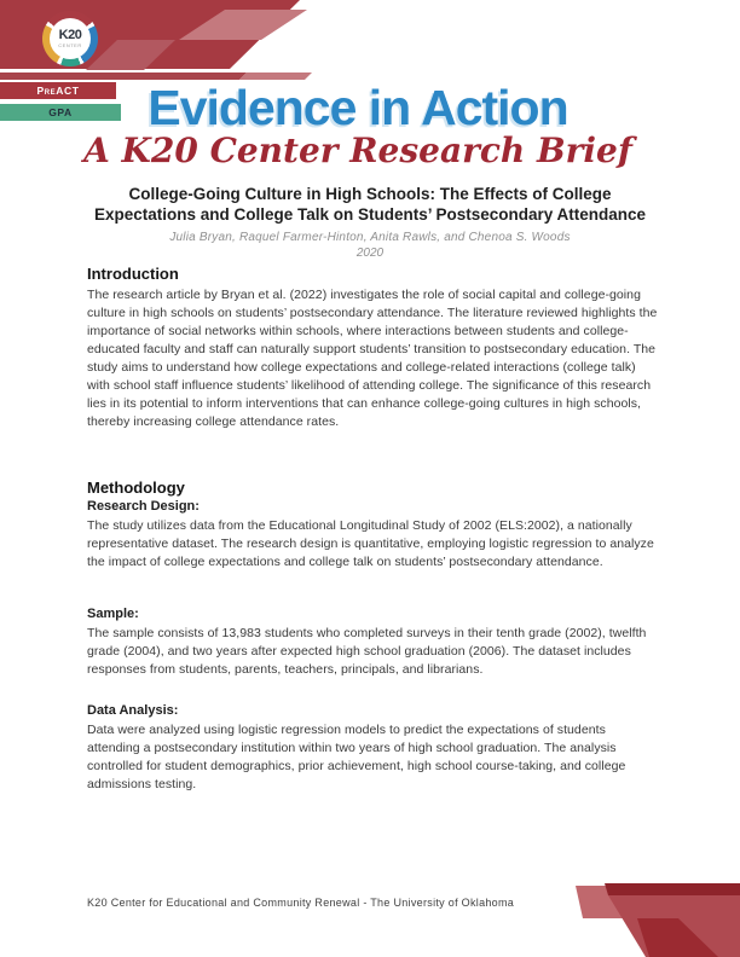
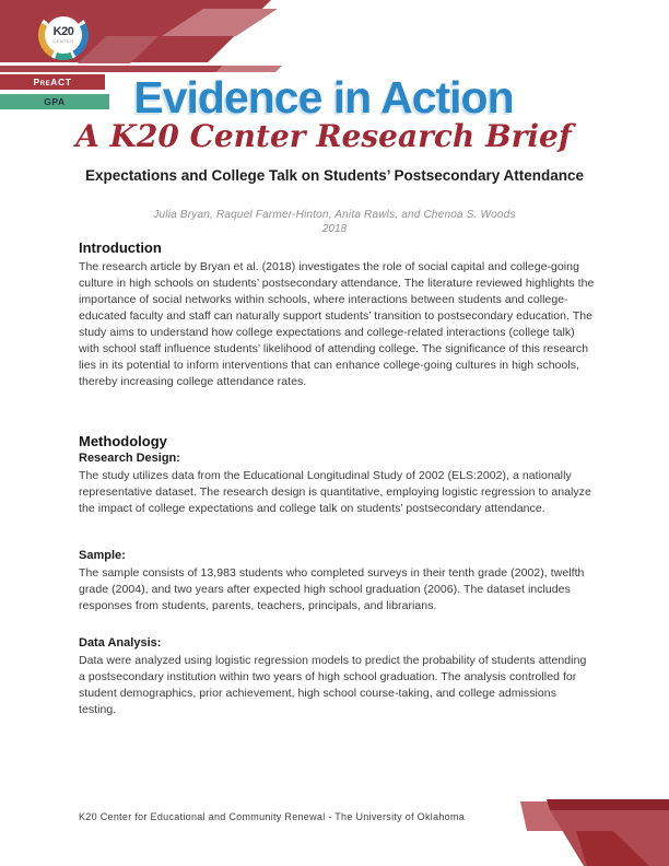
  K20
  PreACT
  GPA
  Evidence in Action
  A K20 Center Research Brief
- College-Going Culture in High Schools: The Effects of College
  Expectations and College Talk on Students’ Postsecondary Attendance
  Julia Bryan, Raquel Farmer-Hinton, Anita Rawls, and Chenoa S. Woods
- 2020
+ 2018
  Introduction
- The research article by Bryan et al. (2022) investigates the role of social capital and college-going culture in high schools on students’ postsecondary attendance. The literature reviewed highlights the importance of social networks within schools, where interactions between students and college-educated faculty and staff can naturally support students’ transition to postsecondary education. The study aims to understand how college expectations and college-related interactions (college talk) with school staff influence students’ likelihood of attending college. The significance of this research lies in its potential to inform interventions that can enhance college-going cultures in high schools, thereby increasing college attendance rates.
+ The research article by Bryan et al. (2018) investigates the role of social capital and college-going culture in high schools on students’ postsecondary attendance. The literature reviewed highlights the importance of social networks within schools, where interactions between students and college-educated faculty and staff can naturally support students’ transition to postsecondary education. The study aims to understand how college expectations and college-related interactions (college talk) with school staff influence students’ likelihood of attending college. The significance of this research lies in its potential to inform interventions that can enhance college-going cultures in high schools, thereby increasing college attendance rates.
  Methodology
  Research Design:
  The study utilizes data from the Educational Longitudinal Study of 2002 (ELS:2002), a nationally representative dataset. The research design is quantitative, employing logistic regression to analyze the impact of college expectations and college talk on students’ postsecondary attendance.
  Sample:
  The sample consists of 13,983 students who completed surveys in their tenth grade (2002), twelfth grade (2004), and two years after expected high school graduation (2006). The dataset includes responses from students, parents, teachers, principals, and librarians.
  Data Analysis:
- Data were analyzed using logistic regression models to predict the expectations of students attending a postsecondary institution within two years of high school graduation. The analysis controlled for student demographics, prior achievement, high school course-taking, and college admissions testing.
+ Data were analyzed using logistic regression models to predict the probability of students attending a postsecondary institution within two years of high school graduation. The analysis controlled for student demographics, prior achievement, high school course-taking, and college admissions testing.
  K20 Center for Educational and Community Renewal - The University of Oklahoma
